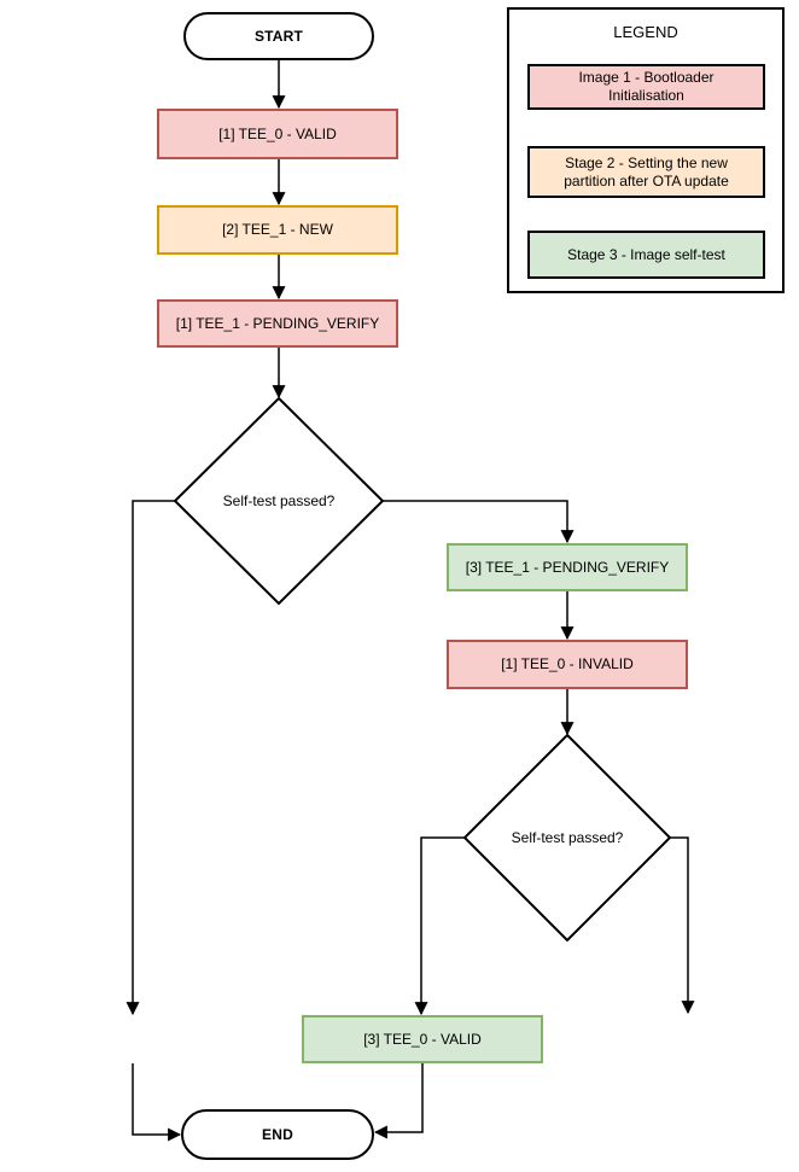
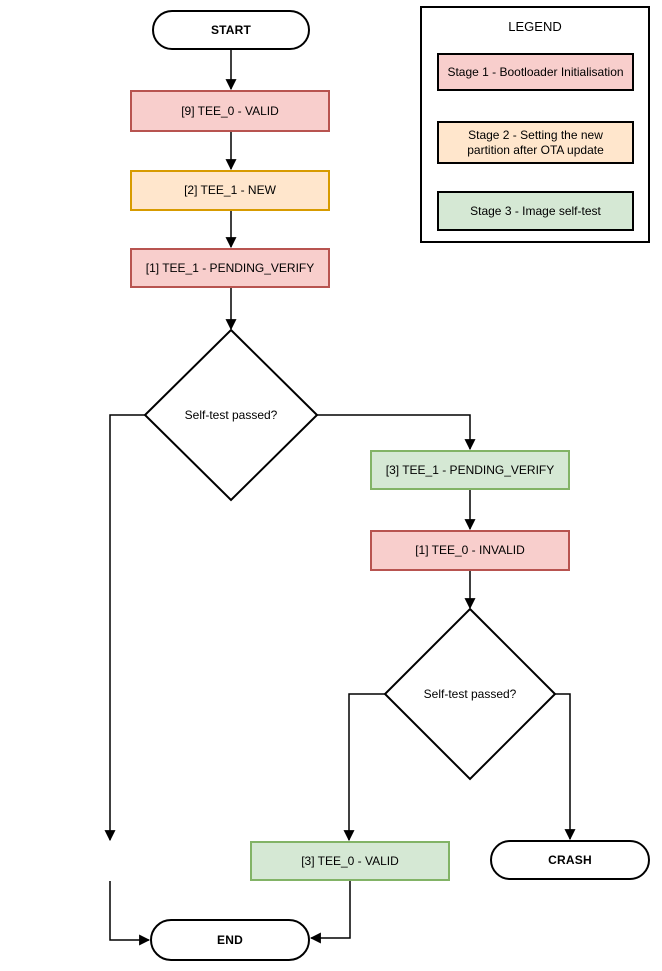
  START
- [1] TEE_0 - VALID
+ [9] TEE_0 - VALID
  [2] TEE_1 - NEW
  [1] TEE_1 - PENDING_VERIFY
  Self-test passed?
  [3] TEE_1 - PENDING_VERIFY
  [1] TEE_0 - INVALID
  Self-test passed?
  [3] TEE_0 - VALID
+ CRASH
  END
  LEGEND
- Image 1 - Bootloader Initialisation
+ Stage 1 - Bootloader Initialisation
  Stage 2 - Setting the new partition after OTA update
  Stage 3 - Image self-test
